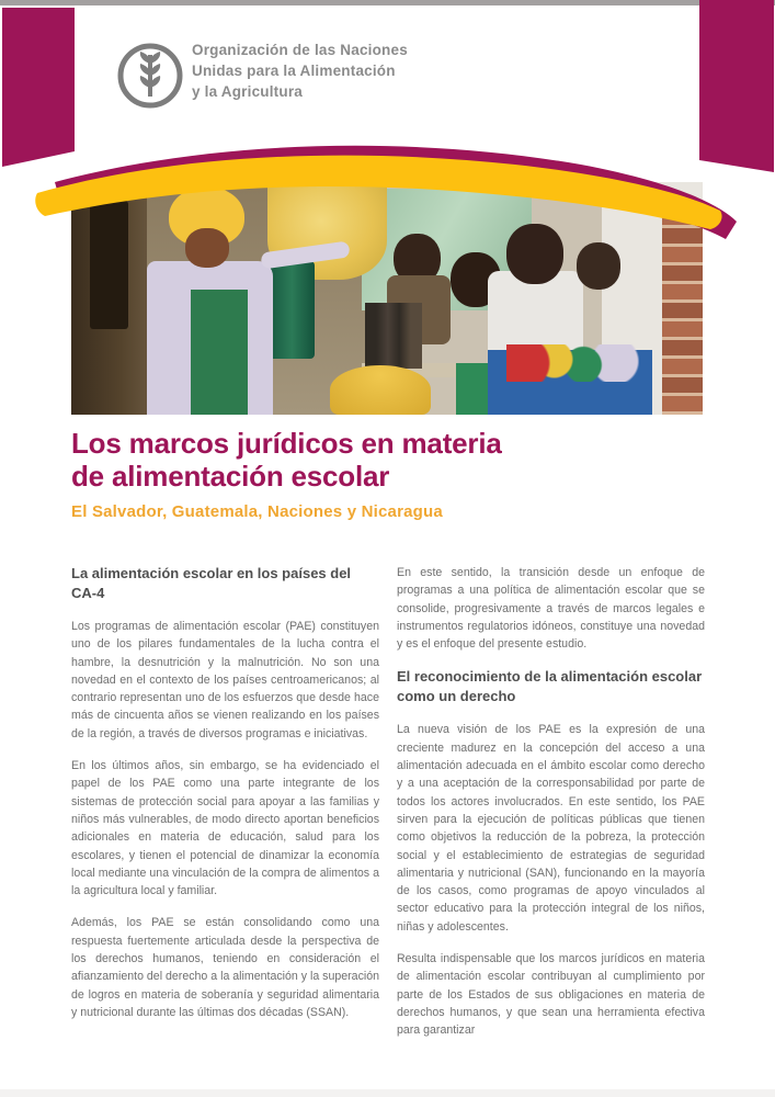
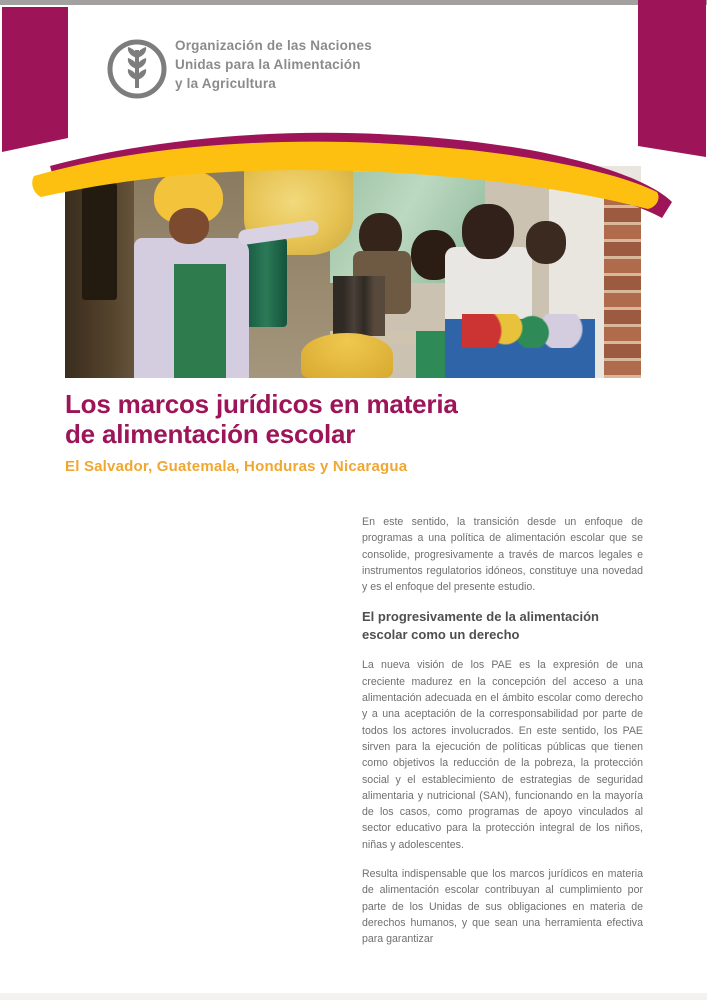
  Organización de las Naciones
  Unidas para la Alimentación
  y la Agricultura
  Los marcos jurídicos en materia
  de alimentación escolar
- El Salvador, Guatemala, Naciones y Nicaragua
+ El Salvador, Guatemala, Honduras y Nicaragua
- La alimentación escolar en los países del CA-4
- Los programas de alimentación escolar (PAE) constituyen uno de los pilares fundamentales de la lucha contra el hambre, la desnutrición y la malnutrición. No son una novedad en el contexto de los países centroamericanos; al contrario representan uno de los esfuerzos que desde hace más de cincuenta años se vienen realizando en los países de la región, a través de diversos programas e iniciativas.
- En los últimos años, sin embargo, se ha evidenciado el papel de los PAE como una parte integrante de los sistemas de protección social para apoyar a las familias y niños más vulnerables, de modo directo aportan beneficios adicionales en materia de educación, salud para los escolares, y tienen el potencial de dinamizar la economía local mediante una vinculación de la compra de alimentos a la agricultura local y familiar.
- Además, los PAE se están consolidando como una respuesta fuertemente articulada desde la perspectiva de los derechos humanos, teniendo en consideración el afianzamiento del derecho a la alimentación y la superación de logros en materia de soberanía y seguridad alimentaria y nutricional durante las últimas dos décadas (SSAN).
  En este sentido, la transición desde un enfoque de programas a una política de alimentación escolar que se consolide, progresivamente a través de marcos legales e instrumentos regulatorios idóneos, constituye una novedad y es el enfoque del presente estudio.
- El reconocimiento de la alimentación escolar como un derecho
+ El progresivamente de la alimentación escolar como un derecho
  La nueva visión de los PAE es la expresión de una creciente madurez en la concepción del acceso a una alimentación adecuada en el ámbito escolar como derecho y a una aceptación de la corresponsabilidad por parte de todos los actores involucrados. En este sentido, los PAE sirven para la ejecución de políticas públicas que tienen como objetivos la reducción de la pobreza, la protección social y el establecimiento de estrategias de seguridad alimentaria y nutricional (SAN), funcionando en la mayoría de los casos, como programas de apoyo vinculados al sector educativo para la protección integral de los niños, niñas y adolescentes.
- Resulta indispensable que los marcos jurídicos en materia de alimentación escolar contribuyan al cumplimiento por parte de los Estados de sus obligaciones en materia de derechos humanos, y que sean una herramienta efectiva para garantizar
+ Resulta indispensable que los marcos jurídicos en materia de alimentación escolar contribuyan al cumplimiento por parte de los Unidas de sus obligaciones en materia de derechos humanos, y que sean una herramienta efectiva para garantizar
